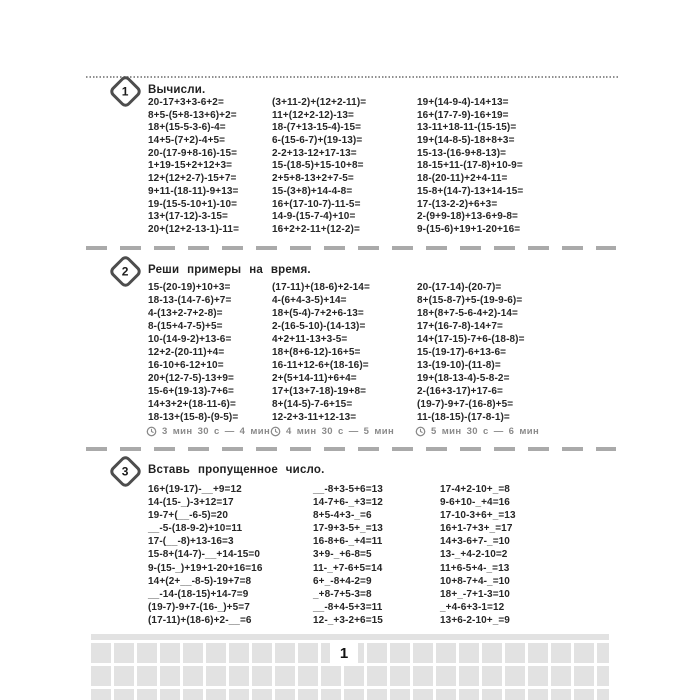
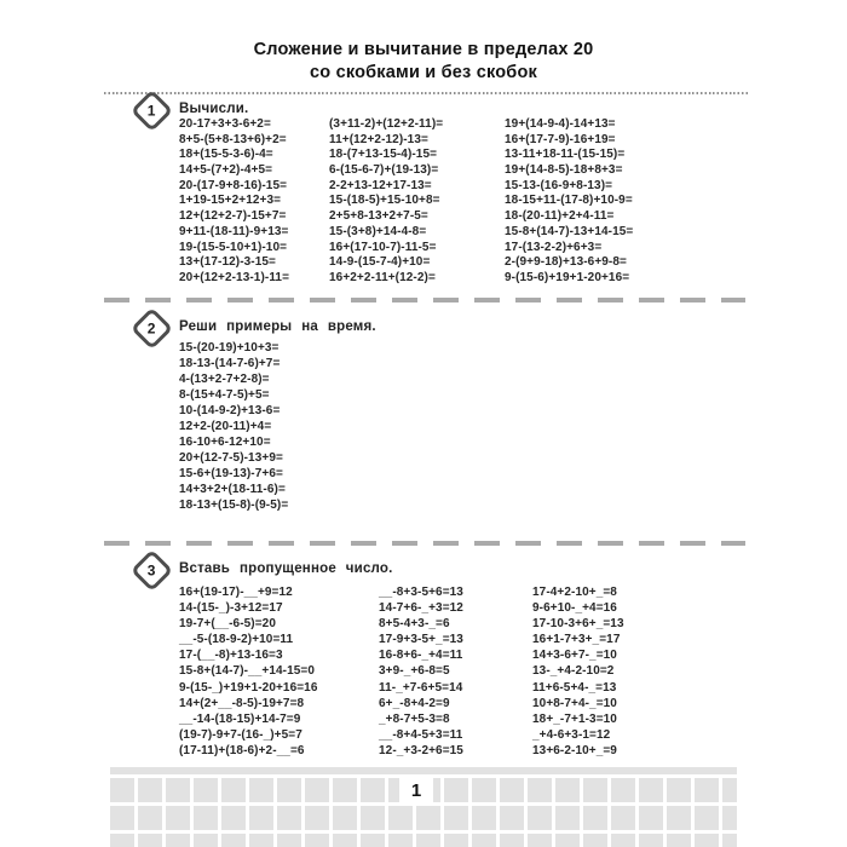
+ Сложение и вычитание в пределах 20
+ со скобками и без скобок
  Вычисли.
  20-17+3+3-6+2=
  8+5-(5+8-13+6)+2=
  18+(15-5-3-6)-4=
  14+5-(7+2)-4+5=
  20-(17-9+8-16)-15=
  1+19-15+2+12+3=
  12+(12+2-7)-15+7=
  9+11-(18-11)-9+13=
  19-(15-5-10+1)-10=
  13+(17-12)-3-15=
  20+(12+2-13-1)-11=
  (3+11-2)+(12+2-11)=
  11+(12+2-12)-13=
  18-(7+13-15-4)-15=
  6-(15-6-7)+(19-13)=
  2-2+13-12+17-13=
  15-(18-5)+15-10+8=
  2+5+8-13+2+7-5=
  15-(3+8)+14-4-8=
  16+(17-10-7)-11-5=
  14-9-(15-7-4)+10=
  16+2+2-11+(12-2)=
  19+(14-9-4)-14+13=
  16+(17-7-9)-16+19=
  13-11+18-11-(15-15)=
  19+(14-8-5)-18+8+3=
  15-13-(16-9+8-13)=
  18-15+11-(17-8)+10-9=
  18-(20-11)+2+4-11=
  15-8+(14-7)-13+14-15=
  17-(13-2-2)+6+3=
  2-(9+9-18)+13-6+9-8=
  9-(15-6)+19+1-20+16=
  Реши примеры на время.
  15-(20-19)+10+3=
  18-13-(14-7-6)+7=
  4-(13+2-7+2-8)=
  8-(15+4-7-5)+5=
  10-(14-9-2)+13-6=
  12+2-(20-11)+4=
  16-10+6-12+10=
  20+(12-7-5)-13+9=
  15-6+(19-13)-7+6=
  14+3+2+(18-11-6)=
  18-13+(15-8)-(9-5)=
- (17-11)+(18-6)+2-14=
- 4-(6+4-3-5)+14=
- 18+(5-4)-7+2+6-13=
- 2-(16-5-10)-(14-13)=
- 4+2+11-13+3-5=
- 18+(8+6-12)-16+5=
- 16-11+12-6+(18-16)=
- 2+(5+14-11)+6+4=
- 17+(13+7-18)-19+8=
- 8+(14-5)-7-6+15=
- 12-2+3-11+12-13=
- 20-(17-14)-(20-7)=
- 8+(15-8-7)+5-(19-9-6)=
- 18+(8+7-5-6-4+2)-14=
- 17+(16-7-8)-14+7=
- 14+(17-15)-7+6-(18-8)=
- 15-(19-17)-6+13-6=
- 13-(19-10)-(11-8)=
- 19+(18-13-4)-5-8-2=
- 2-(16+3-17)+17-6=
- (19-7)-9+7-(16-8)+5=
- 11-(18-15)-(17-8-1)=
- 3 мин 30 с — 4 мин
- 4 мин 30 с — 5 мин
- 5 мин 30 с — 6 мин
  Вставь пропущенное число.
  16+(19-17)-__+9=12
  14-(15-_)-3+12=17
  19-7+(__-6-5)=20
  __-5-(18-9-2)+10=11
  17-(__-8)+13-16=3
  15-8+(14-7)-__+14-15=0
  9-(15-_)+19+1-20+16=16
  14+(2+__-8-5)-19+7=8
  __-14-(18-15)+14-7=9
  (19-7)-9+7-(16-_)+5=7
  (17-11)+(18-6)+2-__=6
  __-8+3-5+6=13
  14-7+6-_+3=12
  8+5-4+3-_=6
  17-9+3-5+_=13
  16-8+6-_+4=11
  3+9-_+6-8=5
  11-_+7-6+5=14
  6+_-8+4-2=9
  _+8-7+5-3=8
  __-8+4-5+3=11
  12-_+3-2+6=15
  17-4+2-10+_=8
  9-6+10-_+4=16
  17-10-3+6+_=13
  16+1-7+3+_=17
  14+3-6+7-_=10
  13-_+4-2-10=2
  11+6-5+4-_=13
  10+8-7+4-_=10
  18+_-7+1-3=10
  _+4-6+3-1=12
  13+6-2-10+_=9
  1
